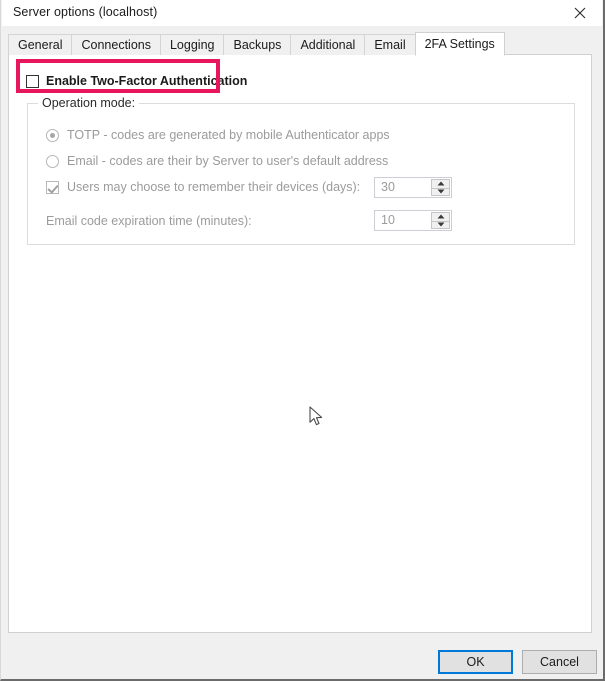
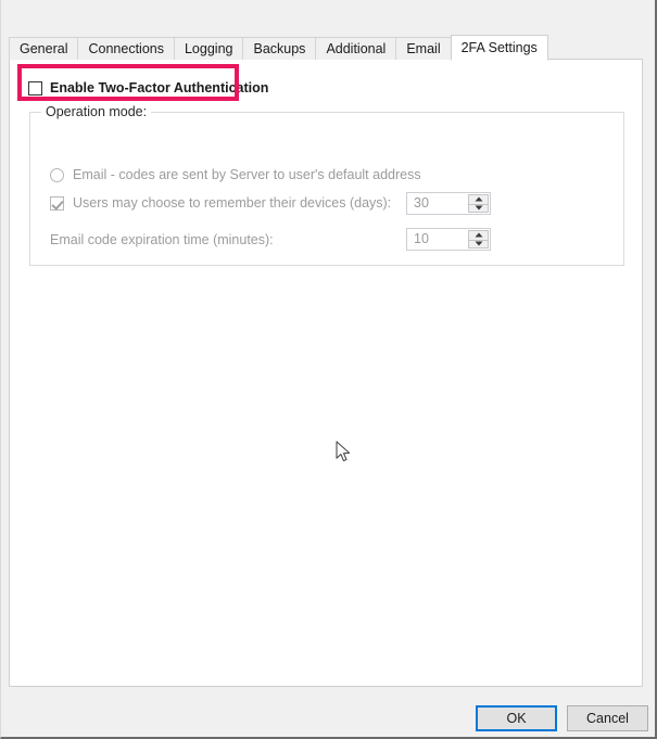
- Server options (localhost)
  General
  Connections
  Logging
  Backups
  Additional
  Email
  2FA Settings
  Enable Two-Factor Authentication
  Operation mode:
- TOTP - codes are generated by mobile Authenticator apps
- Email - codes are their by Server to user's default address
+ Email - codes are sent by Server to user's default address
  Users may choose to remember their devices (days):
  30
  Email code expiration time (minutes):
  10
  OK
  Cancel
